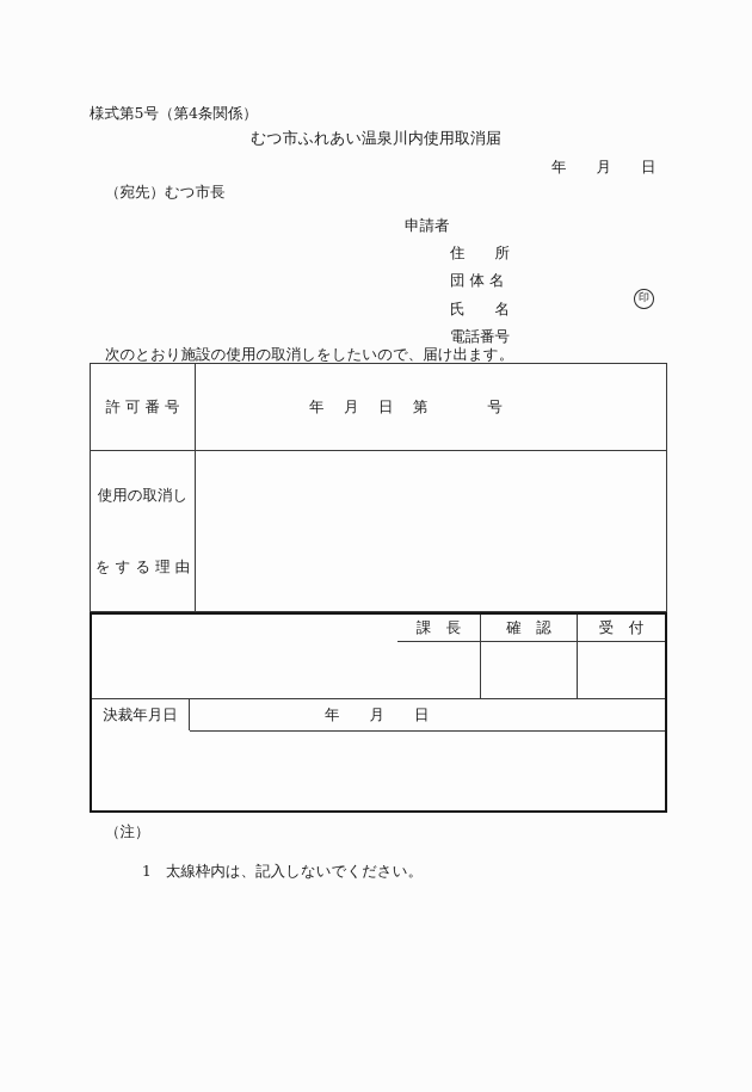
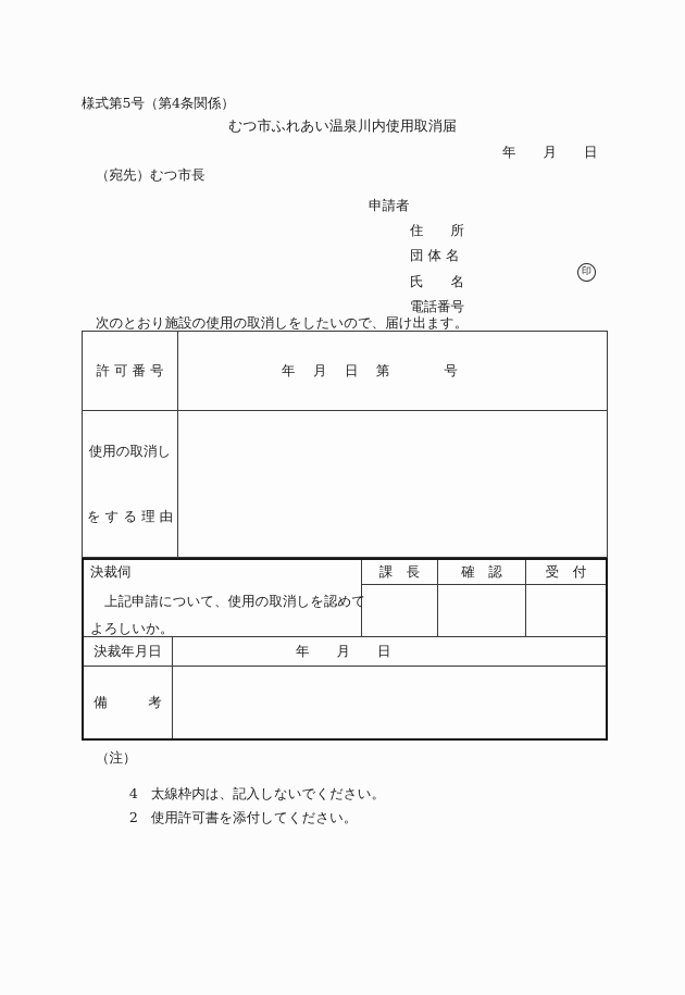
  様式第5号（第4条関係）
  むつ市ふれあい温泉川内使用取消届
  年 月 日
  （宛先）むつ市長
  申請者
  住 所
  団 体 名
  氏 名
  電話番号
  印
  次のとおり施設の使用の取消しをしたいので、届け出ます。
  許 可 番 号
  年 月 日 第 号
  使用の取消し
  を す る 理 由
+ 決裁伺
+ 上記申請について、使用の取消しを認めて
+ よろしいか。
  課 長
  確 認
  受 付
  決裁年月日
  年 月 日
+ 備 考
  （注）
- 1 太線枠内は、記入しないでください。
+ 4 太線枠内は、記入しないでください。
+ 2 使用許可書を添付してください。
